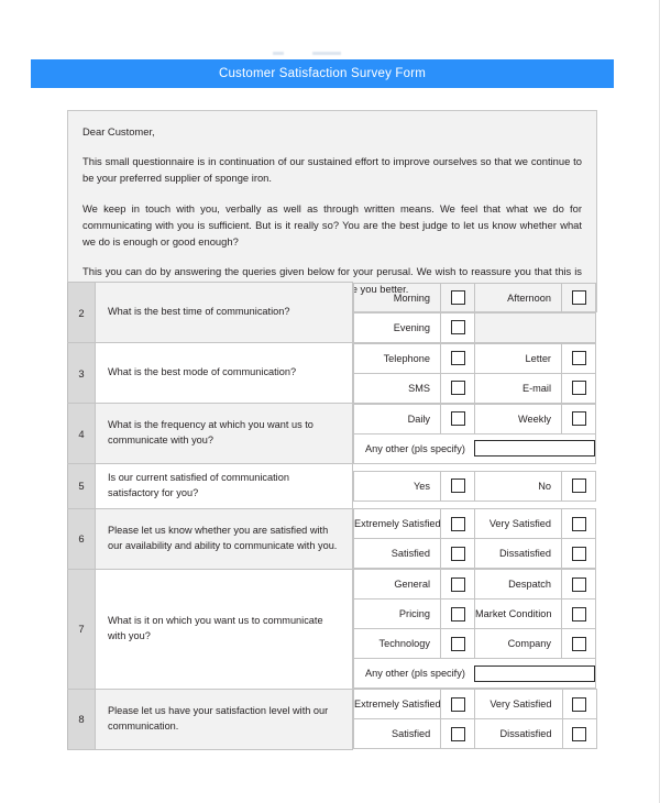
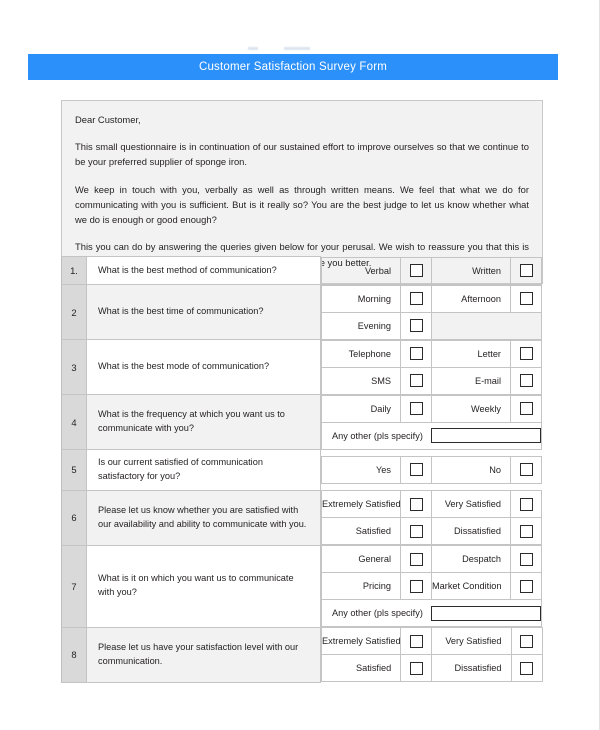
  Customer Satisfaction Survey Form
  Dear Customer,
  This small questionnaire is in continuation of our sustained effort to improve ourselves so that we continue to be your preferred supplier of sponge iron.
  We keep in touch with you, verbally as well as through written means. We feel that what we do for communicating with you is sufficient. But is it really so? You are the best judge to let us know whether what we do is enough or good enough?
+ 1.	What is the best method of communication?
+ Verbal		Written
  2	What is the best time of communication?
  Morning		Afternoon
  Evening
  3	What is the best mode of communication?
  Telephone		Letter
  SMS		E-mail
  4	What is the frequency at which you want us to communicate with you?
  Daily		Weekly
  Any other (pls specify)
  5	Is our current satisfied of communication satisfactory for you?
  Yes		No
  6	Please let us know whether you are satisfied with our availability and ability to communicate with you.
  Extremely Satisfied		Very Satisfied
  Satisfied		Dissatisfied
  7	What is it on which you want us to communicate with you?
  General		Despatch
  Pricing		Market Condition
- Technology		Company
  Any other (pls specify)
  8	Please let us have your satisfaction level with our communication.
  Extremely Satisfied		Very Satisfied
  Satisfied		Dissatisfied
